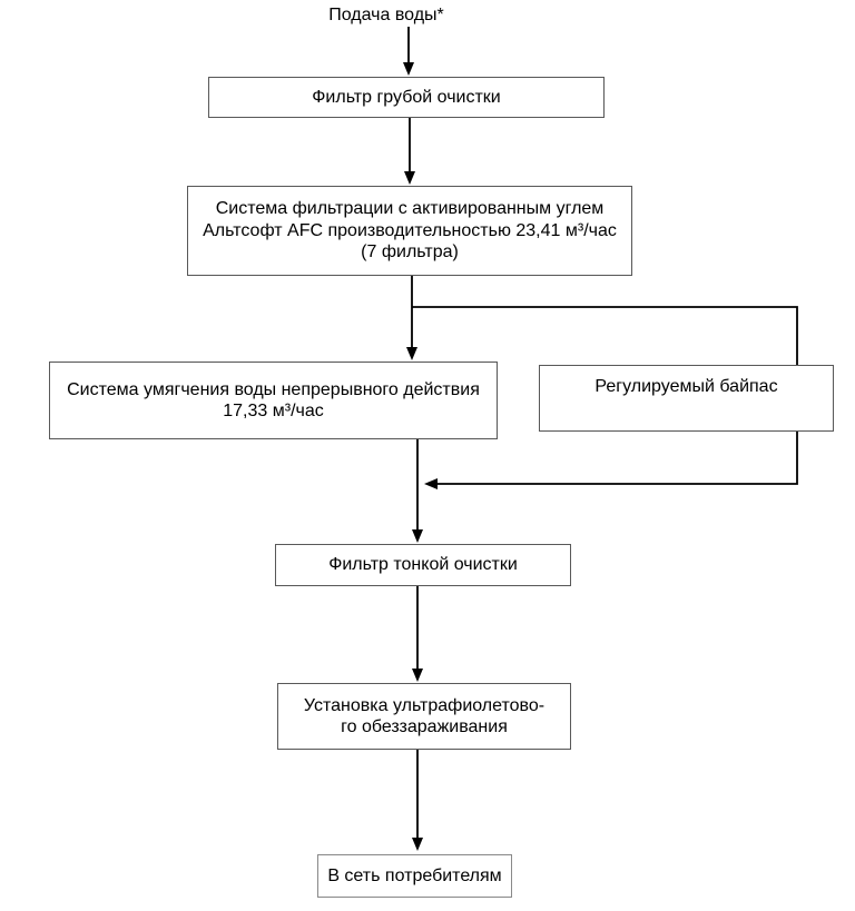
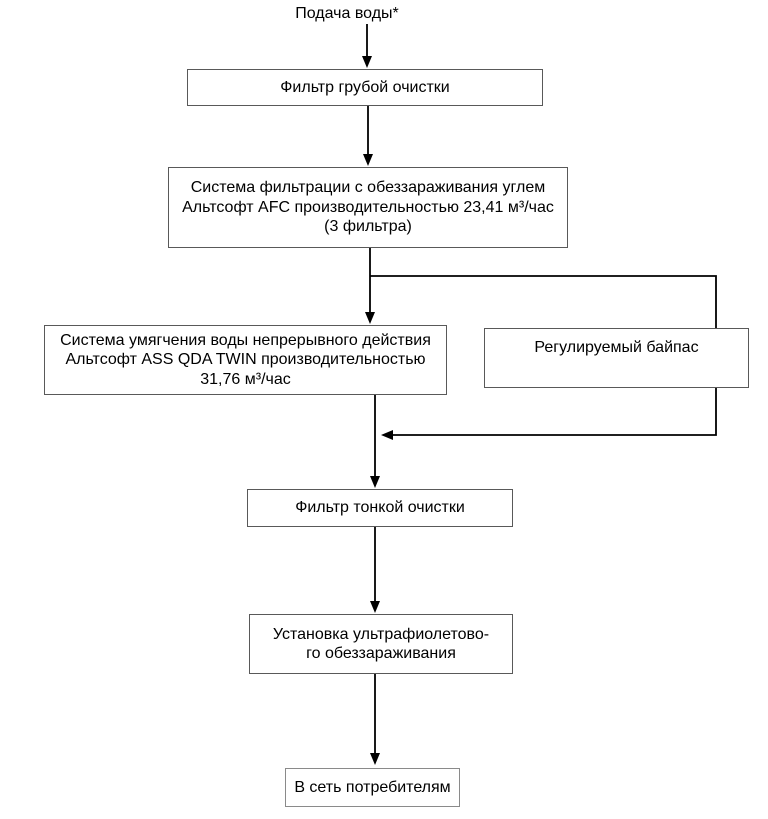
  Подача воды*
  Фильтр грубой очистки
- Система фильтрации с активированным углем
+ Система фильтрации с обеззараживания углем
  Альтсофт AFC производительностью 23,41 м³/час
- (7 фильтра)
+ (3 фильтра)
  Система умягчения воды непрерывного действия
+ Альтсофт ASS QDA TWIN производительностью
- 17,33 м³/час
+ 31,76 м³/час
  Регулируемый байпас
  Фильтр тонкой очистки
  Установка ультрафиолетово-
  го обеззараживания
  В сеть потребителям
